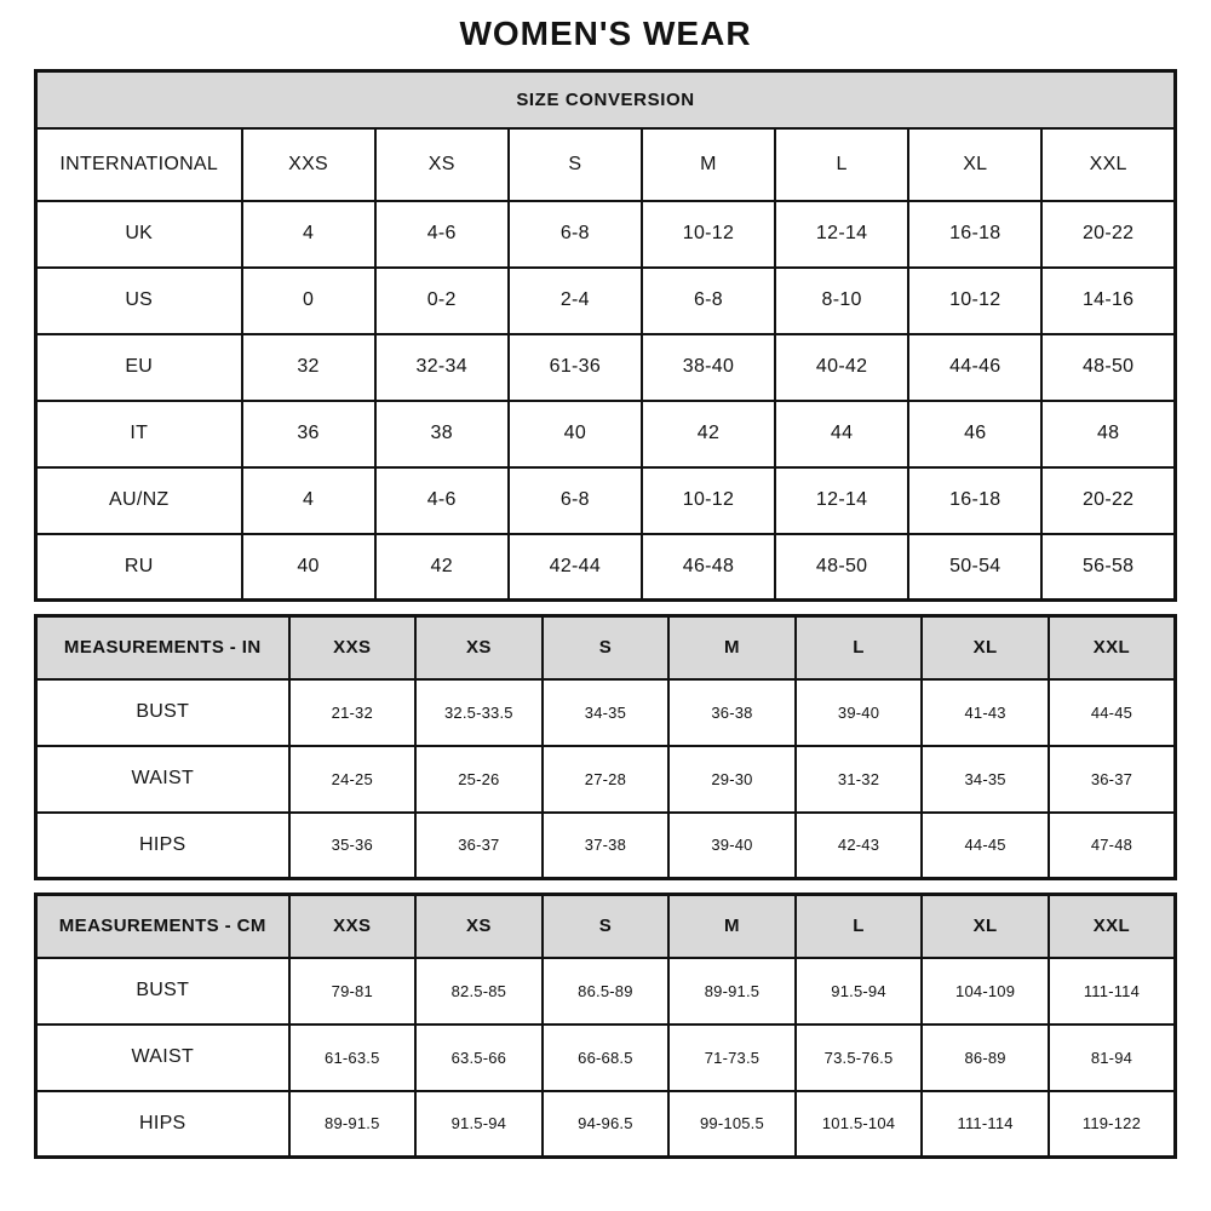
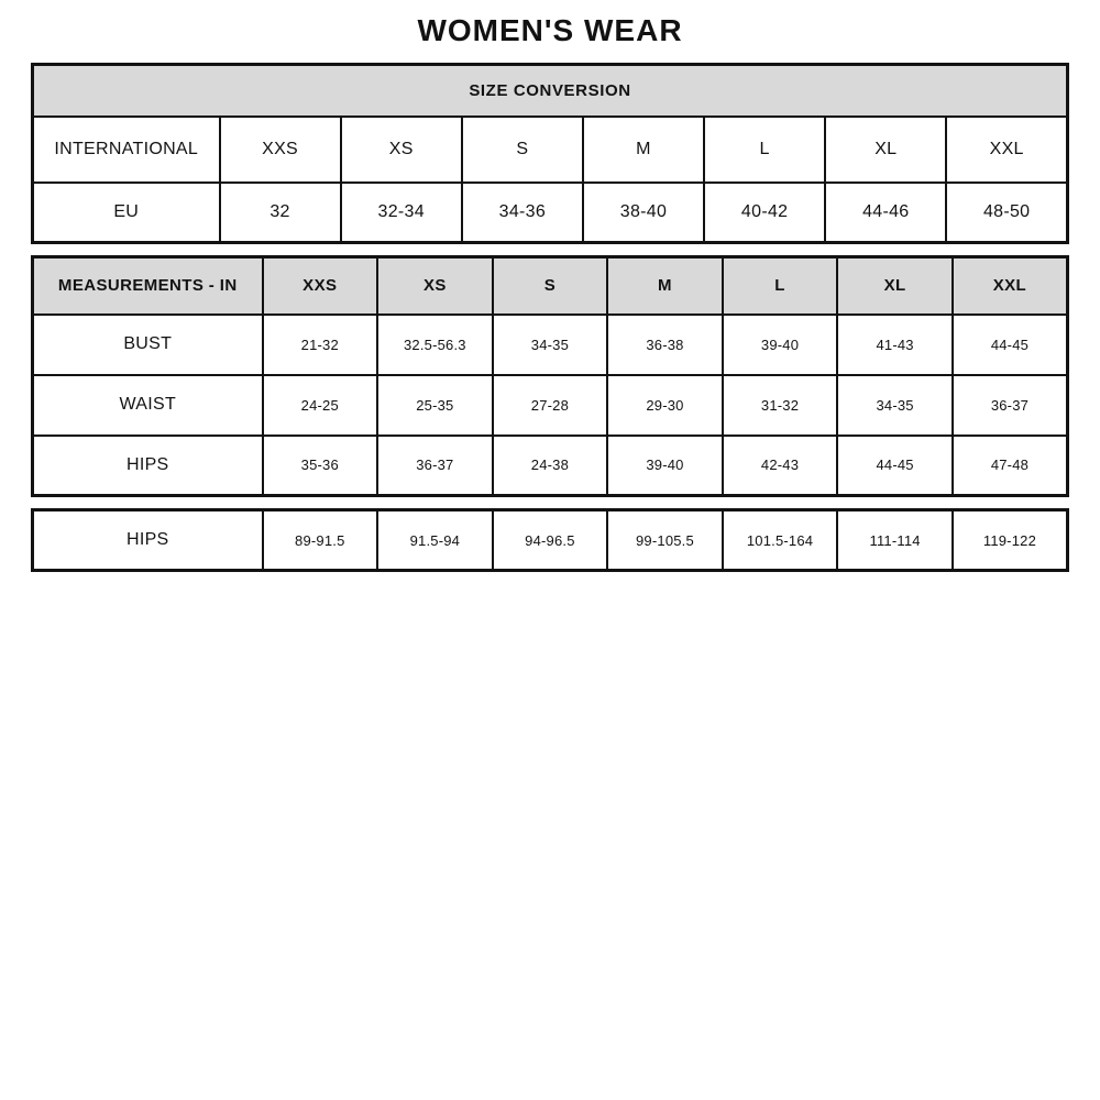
  WOMEN'S WEAR
  SIZE CONVERSION
  INTERNATIONAL	XXS	XS	S	M	L	XL	XXL
- UK	4	4-6	6-8	10-12	12-14	16-18	20-22
- US	0	0-2	2-4	6-8	8-10	10-12	14-16
- EU	32	32-34	61-36	38-40	40-42	44-46	48-50
+ EU	32	32-34	34-36	38-40	40-42	44-46	48-50
- IT	36	38	40	42	44	46	48
- AU/NZ	4	4-6	6-8	10-12	12-14	16-18	20-22
- RU	40	42	42-44	46-48	48-50	50-54	56-58
  MEASUREMENTS - IN	XXS	XS	S	M	L	XL	XXL
- BUST	21-32	32.5-33.5	34-35	36-38	39-40	41-43	44-45
+ BUST	21-32	32.5-56.3	34-35	36-38	39-40	41-43	44-45
- WAIST	24-25	25-26	27-28	29-30	31-32	34-35	36-37
+ WAIST	24-25	25-35	27-28	29-30	31-32	34-35	36-37
- HIPS	35-36	36-37	37-38	39-40	42-43	44-45	47-48
+ HIPS	35-36	36-37	24-38	39-40	42-43	44-45	47-48
- MEASUREMENTS - CM	XXS	XS	S	M	L	XL	XXL
- BUST	79-81	82.5-85	86.5-89	89-91.5	91.5-94	104-109	111-114
- WAIST	61-63.5	63.5-66	66-68.5	71-73.5	73.5-76.5	86-89	81-94
- HIPS	89-91.5	91.5-94	94-96.5	99-105.5	101.5-104	111-114	119-122
+ HIPS	89-91.5	91.5-94	94-96.5	99-105.5	101.5-164	111-114	119-122
